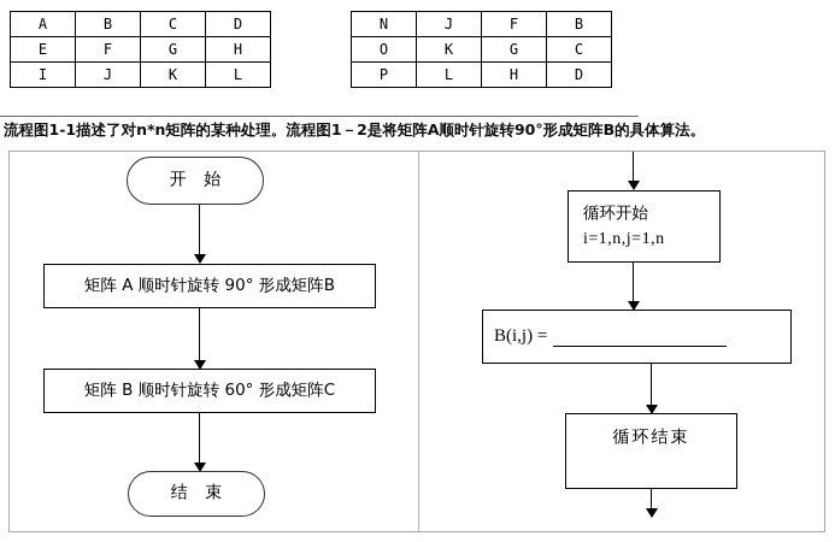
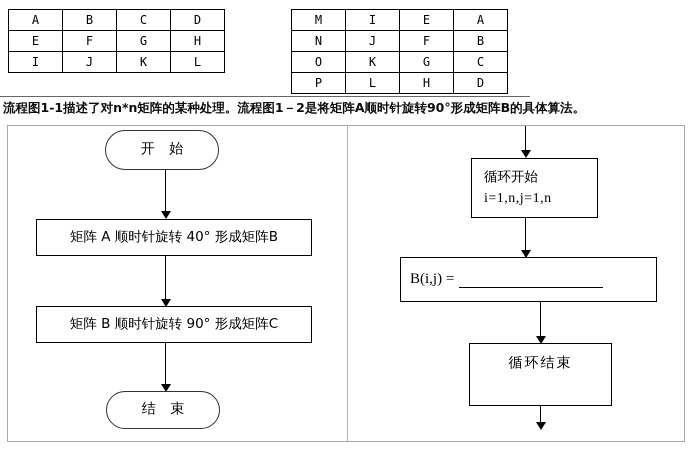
  A	B	C	D
  E	F	G	H
  I	J	K	L
+ M	I	E	A
  N	J	F	B
  O	K	G	C
  P	L	H	D
  流程图1-1描述了对n*n矩阵的某种处理。流程图1－2是将矩阵A顺时针旋转90°形成矩阵B的具体算法。
  开 始
- 矩阵 A 顺时针旋转 90° 形成矩阵B
+ 矩阵 A 顺时针旋转 40° 形成矩阵B
- 矩阵 B 顺时针旋转 60° 形成矩阵C
+ 矩阵 B 顺时针旋转 90° 形成矩阵C
  结 束
  循环开始
  i=1,n,j=1,n
  B(i,j) =
  循环结束
